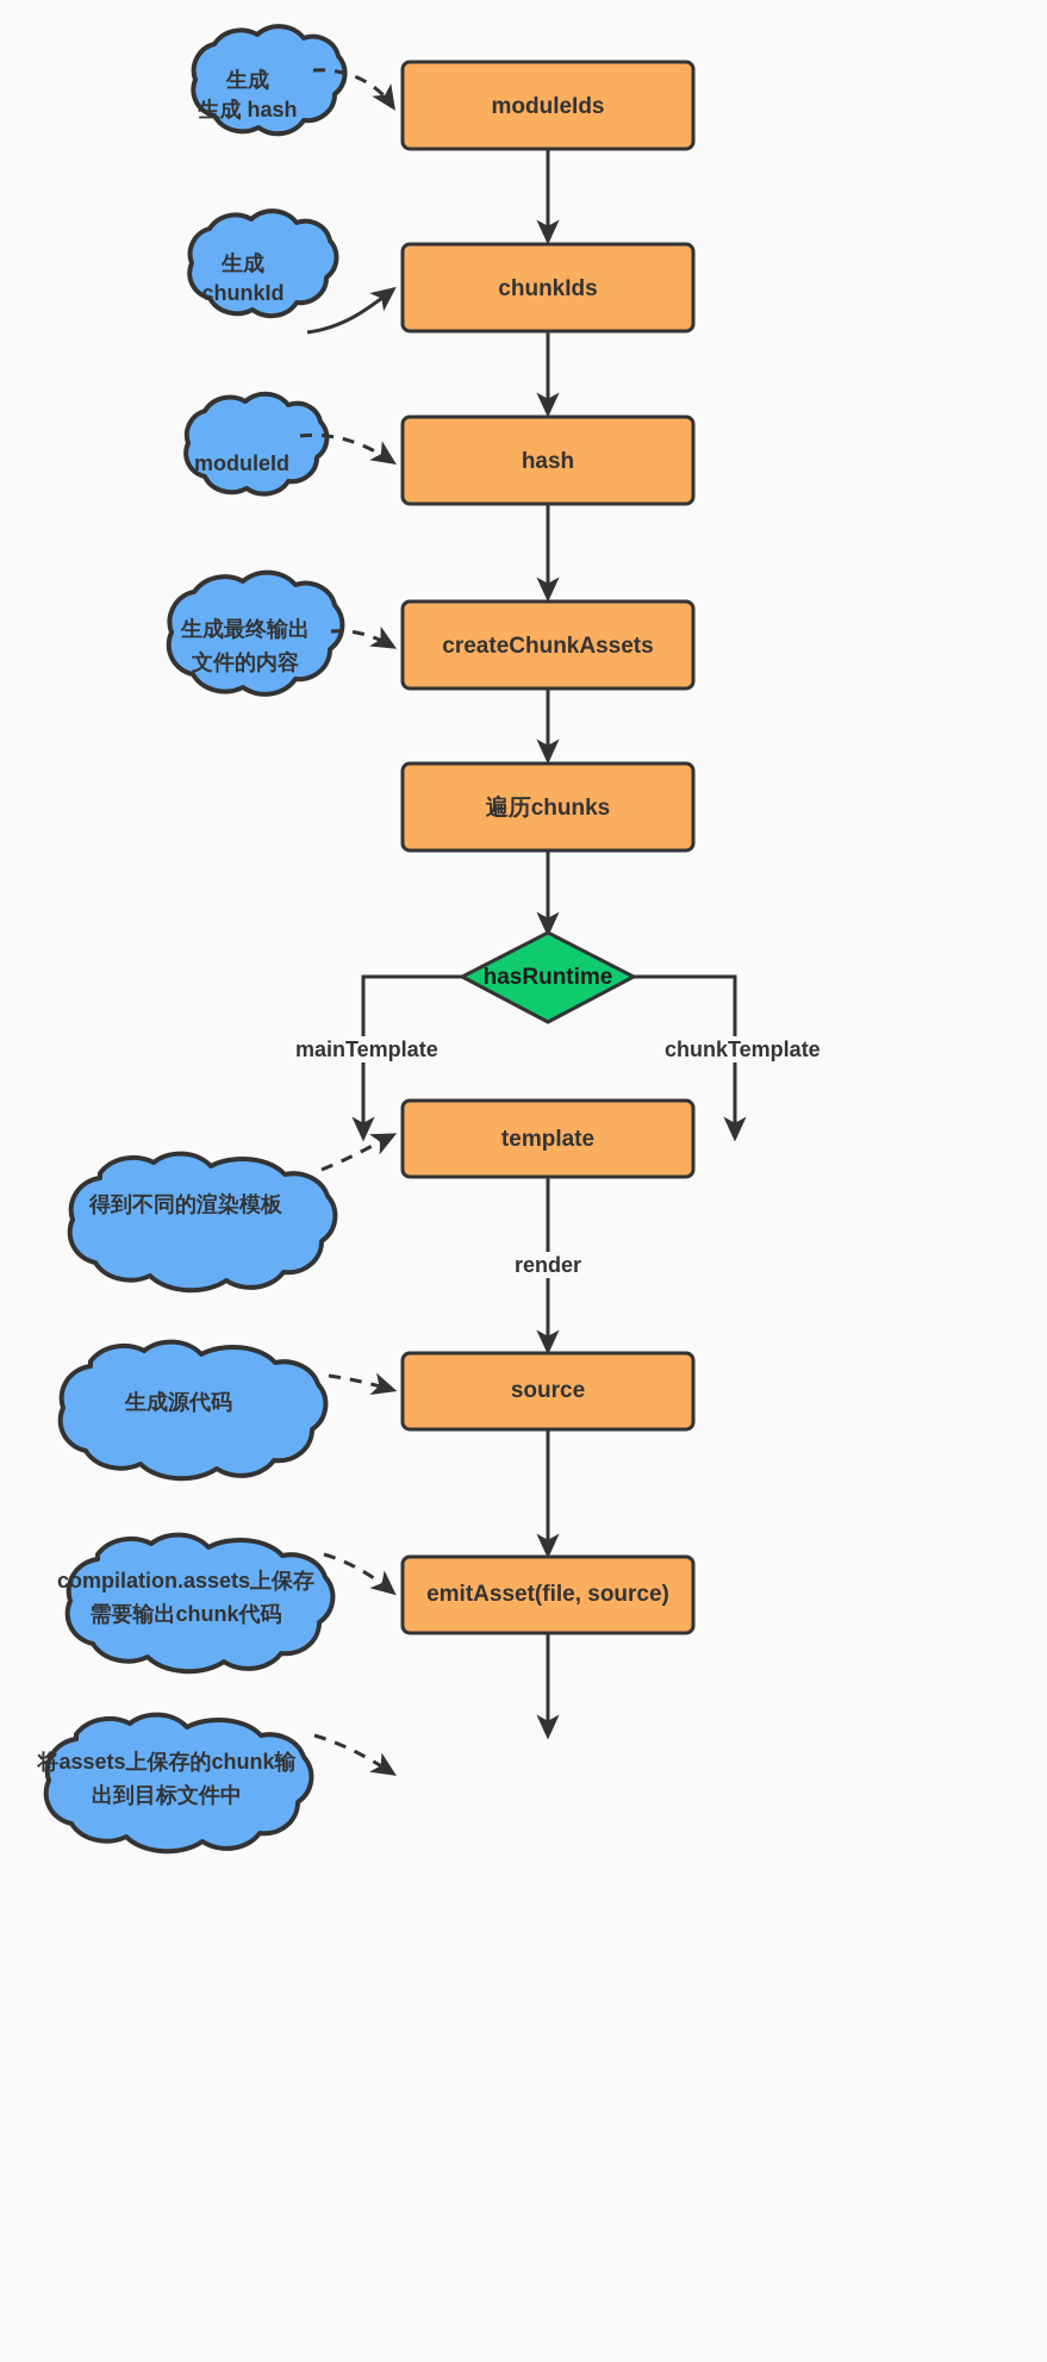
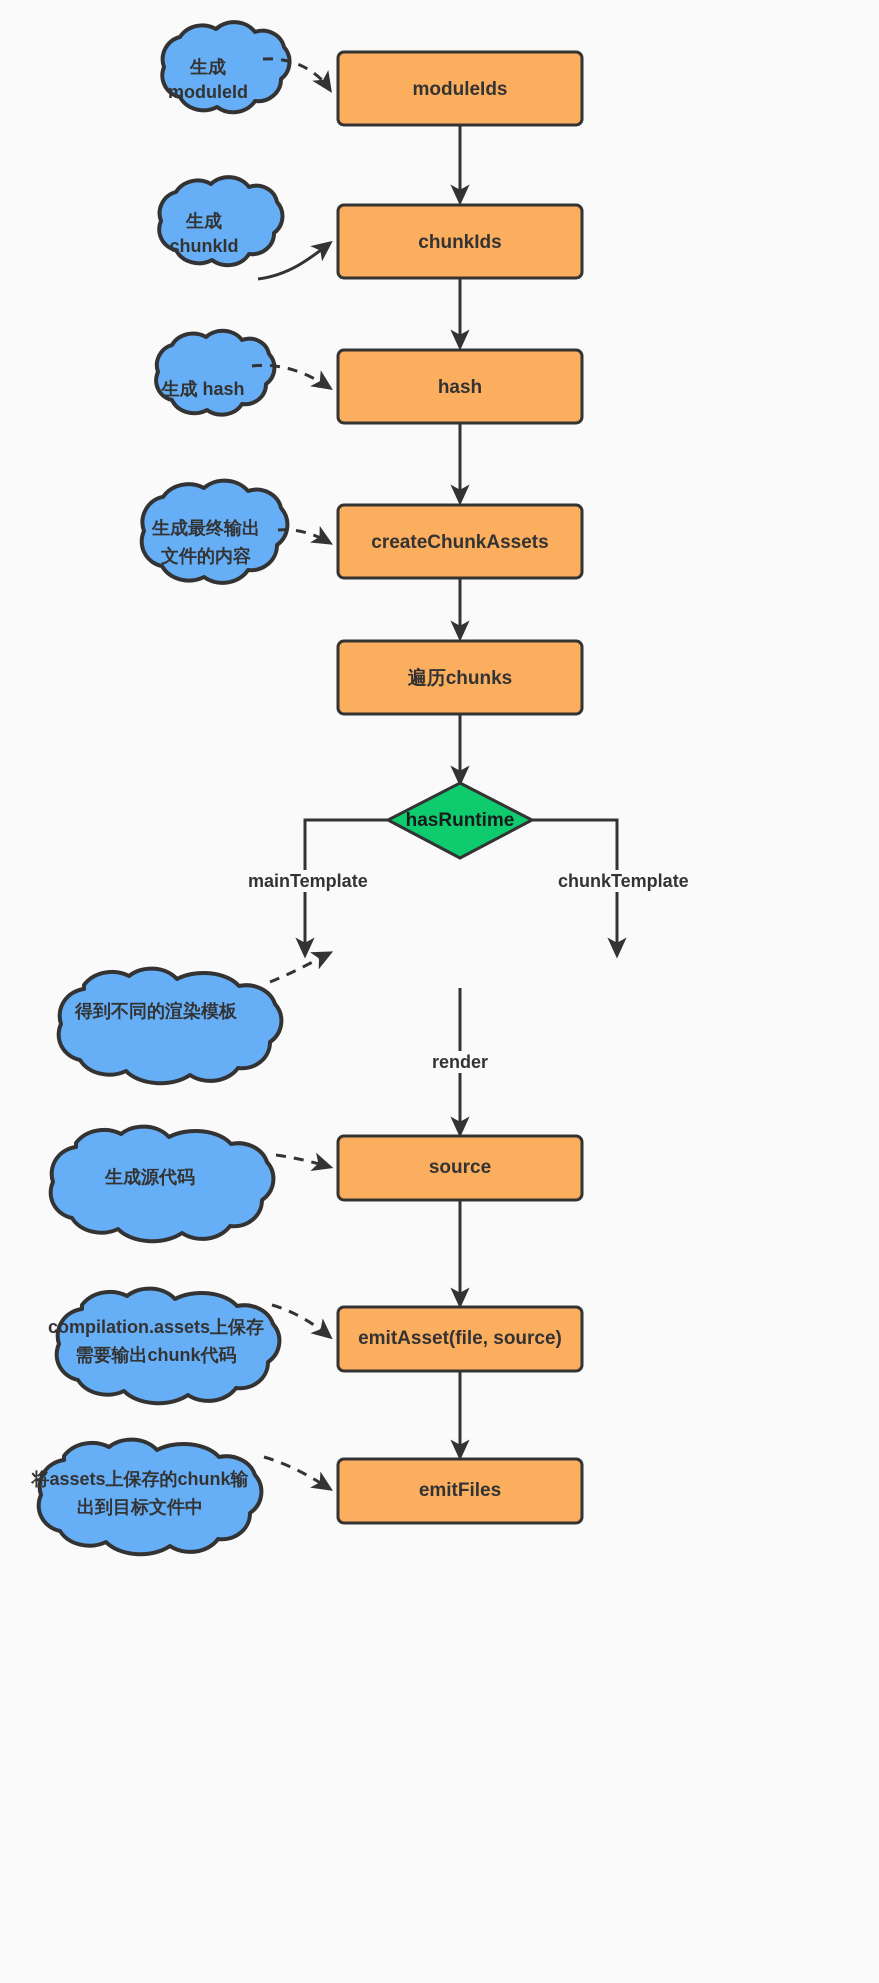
  moduleIds
  chunkIds
  hash
  createChunkAssets
  遍历chunks
  hasRuntime
- template
  source
  emitAsset(file, source)
+ emitFiles
  mainTemplate
  chunkTemplate
  render
  生成
- 生成 hash
+ moduleId
  生成
  chunkId
- moduleId
+ 生成 hash
  生成最终输出
  文件的内容
  得到不同的渲染模板
  生成源代码
  compilation.assets上保存
  需要输出chunk代码
  将assets上保存的chunk输
  出到目标文件中
